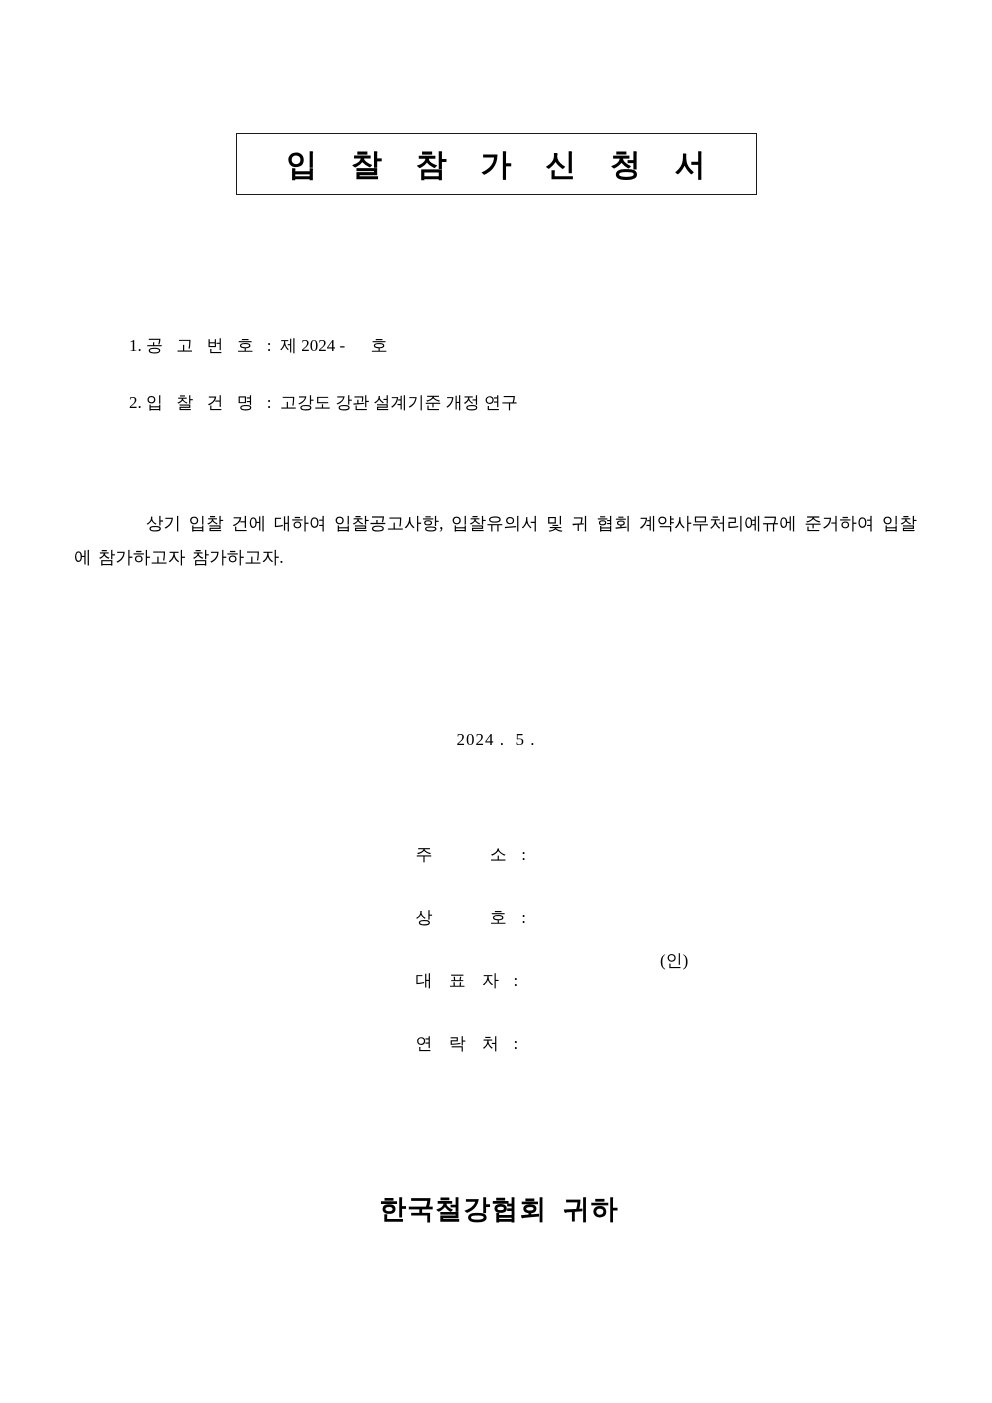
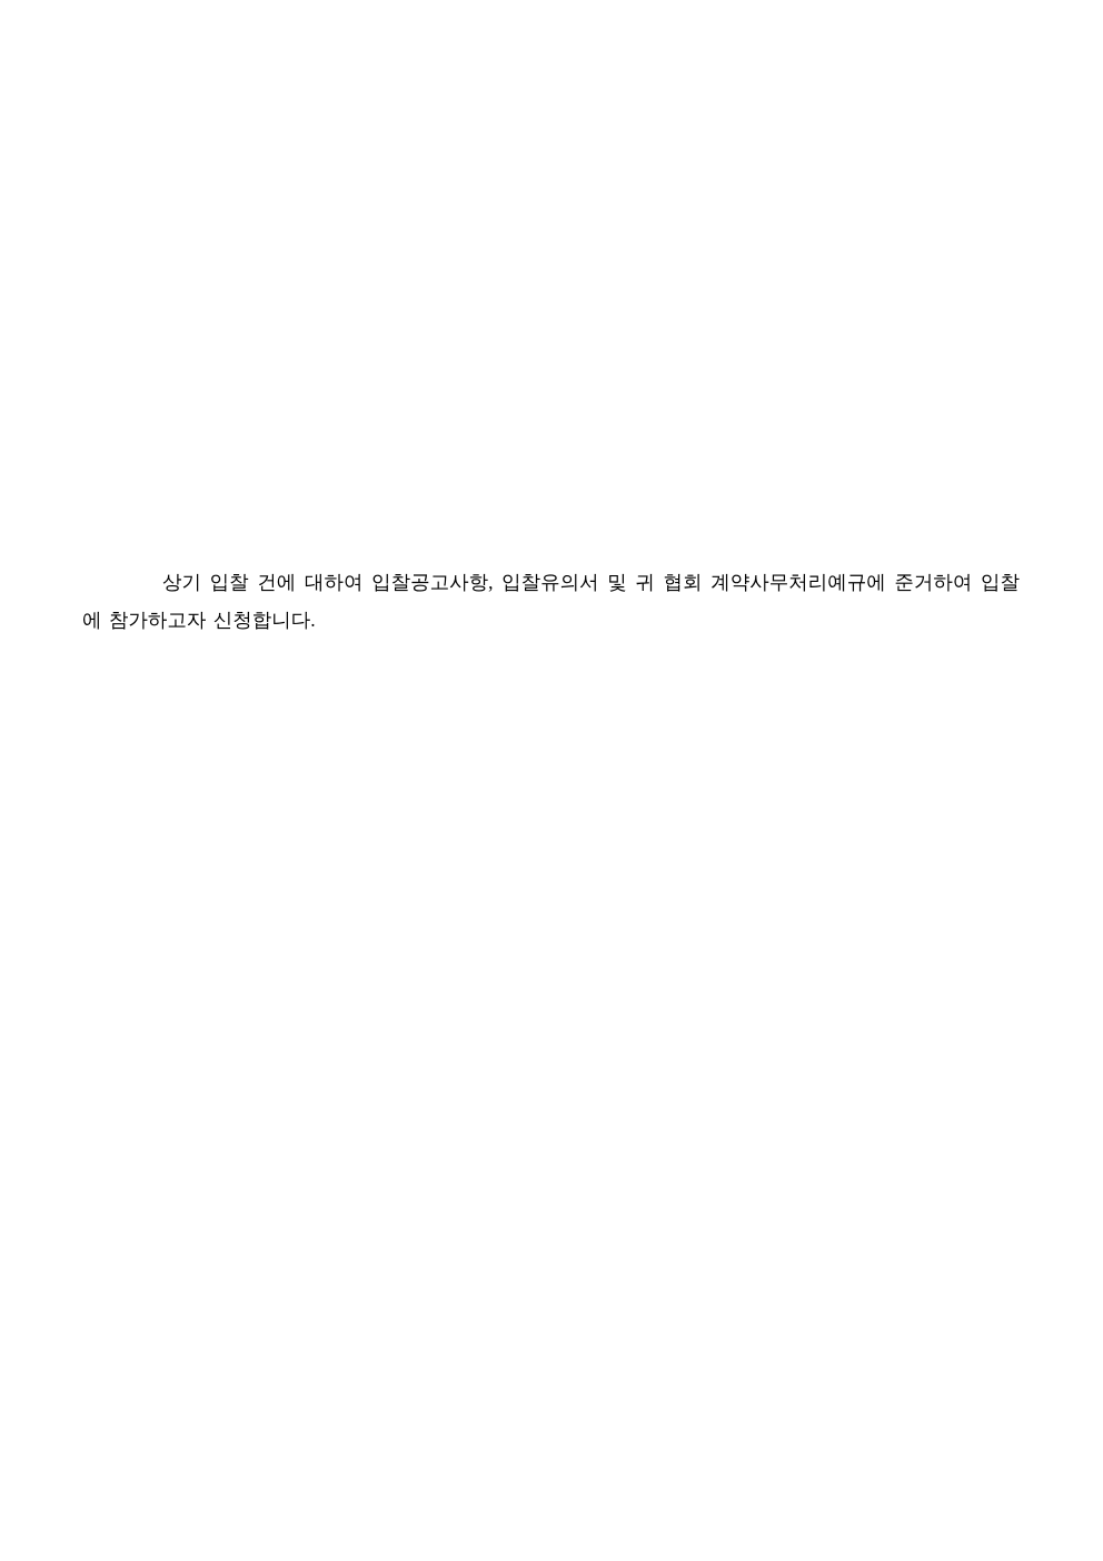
- 입 찰 참 가 신 청 서
- 1. 공 고 번 호 : 제 2024 - 호
- 2. 입 찰 건 명 : 고강도 강관 설계기준 개정 연구
- 상기 입찰 건에 대하여 입찰공고사항, 입찰유의서 및 귀 협회 계약사무처리예규에 준거하여 입찰에 참가하고자 참가하고자.
+ 상기 입찰 건에 대하여 입찰공고사항, 입찰유의서 및 귀 협회 계약사무처리예규에 준거하여 입찰에 참가하고자 신청합니다.
- 2024 . 5 .
- 주 소 :
- 상 호 :
- 대 표 자 :
- (인)
- 연 락 처 :
- 한국철강협회 귀하
